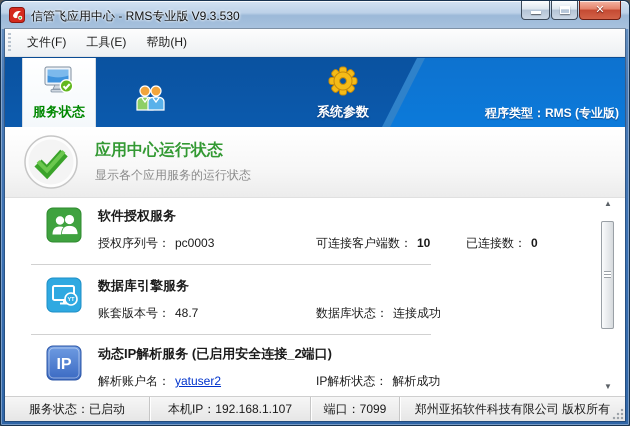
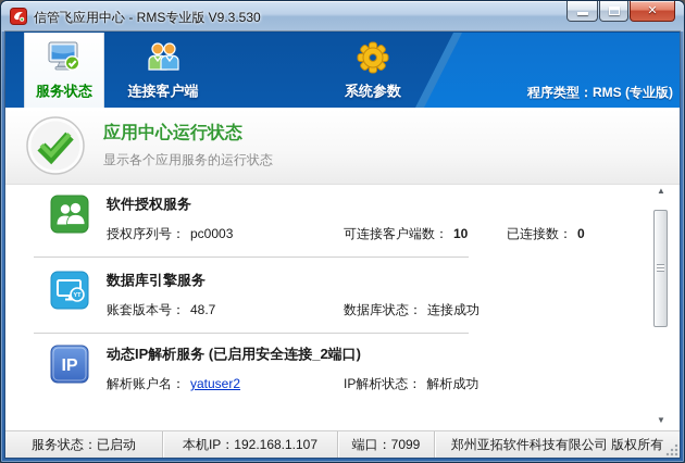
  信管飞应用中心 - RMS专业版 V9.3.530
  ✕
- 文件(F)
- 工具(E)
- 帮助(H)
  服务状态
+ 连接客户端
  系统参数
  程序类型：RMS (专业版)
  应用中心运行状态
  显示各个应用服务的运行状态
  软件授权服务
  授权序列号： pc0003
  可连接客户端数： 10
  已连接数： 0
  数据库引擎服务
  账套版本号： 48.7
  数据库状态： 连接成功
  IP
  动态IP解析服务 (已启用安全连接_2端口)
  解析账户名： yatuser2
  IP解析状态： 解析成功
  ▲
  ▼
  服务状态：已启动
  本机IP：192.168.1.107
  端口：7099
  郑州亚拓软件科技有限公司 版权所有
